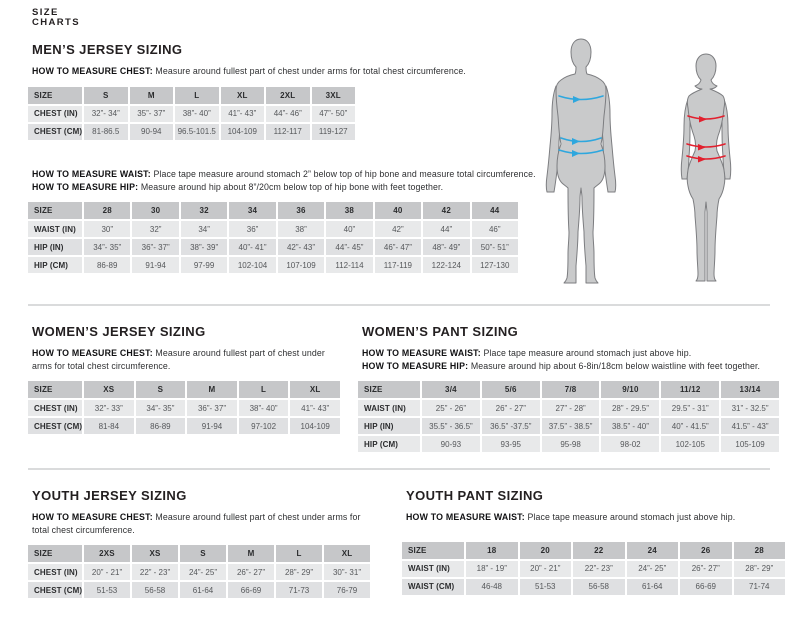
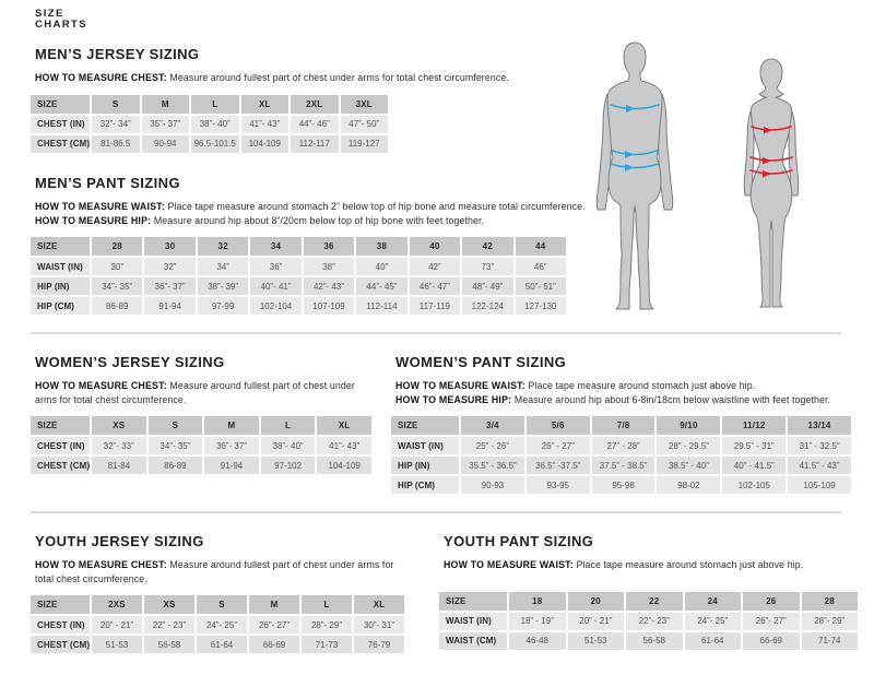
  SIZE
  CHARTS
  MEN’S JERSEY SIZING
  HOW TO MEASURE CHEST: Measure around fullest part of chest under arms for total chest circumference.
  SIZE
  S
  M
  L
  XL
  2XL
  3XL
  CHEST (IN)
  32”- 34”
  35”- 37”
  38”- 40”
  41”- 43”
  44”- 46”
  47”- 50”
  CHEST (CM)
  81-86.5
  90-94
  96.5-101.5
  104-109
  112-117
  119-127
+ MEN’S PANT SIZING
  HOW TO MEASURE WAIST: Place tape measure around stomach 2” below top of hip bone and measure total circumference.
  HOW TO MEASURE HIP: Measure around hip about 8”/20cm below top of hip bone with feet together.
  SIZE
  28
  30
  32
  34
  36
  38
  40
  42
  44
  WAIST (IN)
  30”
  32”
  34”
  36”
  38”
  40”
  42”
- 44”
+ 73”
  46”
  HIP (IN)
  34”- 35”
  36”- 37”
  38”- 39”
  40”- 41”
  42”- 43”
  44”- 45”
  46”- 47”
  48”- 49”
  50”- 51”
  HIP (CM)
  86-89
  91-94
  97-99
  102-104
  107-109
  112-114
  117-119
  122-124
  127-130
  WOMEN’S JERSEY SIZING
  HOW TO MEASURE CHEST: Measure around fullest part of chest under arms for total chest circumference.
  SIZE
  XS
  S
  M
  L
  XL
  CHEST (IN)
  32”- 33”
  34”- 35”
  36”- 37”
  38”- 40”
  41”- 43”
  CHEST (CM)
  81-84
  86-89
  91-94
  97-102
  104-109
  WOMEN’S PANT SIZING
  HOW TO MEASURE WAIST: Place tape measure around stomach just above hip.
  HOW TO MEASURE HIP: Measure around hip about 6-8in/18cm below waistline with feet together.
  SIZE
  3/4
  5/6
  7/8
  9/10
  11/12
  13/14
  WAIST (IN)
  25” - 26”
  26” - 27”
  27” - 28”
  28” - 29.5”
  29.5” - 31”
  31” - 32.5”
  HIP (IN)
  35.5” - 36.5”
  36.5” -37.5”
  37.5” - 38.5”
  38.5” - 40”
  40” - 41.5”
  41.5” - 43”
  HIP (CM)
  90-93
  93-95
  95-98
  98-02
  102-105
  105-109
  YOUTH JERSEY SIZING
  HOW TO MEASURE CHEST: Measure around fullest part of chest under arms for total chest circumference.
  SIZE
  2XS
  XS
  S
  M
  L
  XL
  CHEST (IN)
  20” - 21”
  22” - 23”
  24”- 25”
  26”- 27”
  28”- 29”
  30”- 31”
  CHEST (CM)
  51-53
  56-58
  61-64
  66-69
  71-73
  76-79
  YOUTH PANT SIZING
  HOW TO MEASURE WAIST: Place tape measure around stomach just above hip.
  SIZE
  18
  20
  22
  24
  26
  28
  WAIST (IN)
  18” - 19”
  20” - 21”
  22”- 23”
  24”- 25”
  26”- 27”
  28”- 29”
  WAIST (CM)
  46-48
  51-53
  56-58
  61-64
  66-69
  71-74
